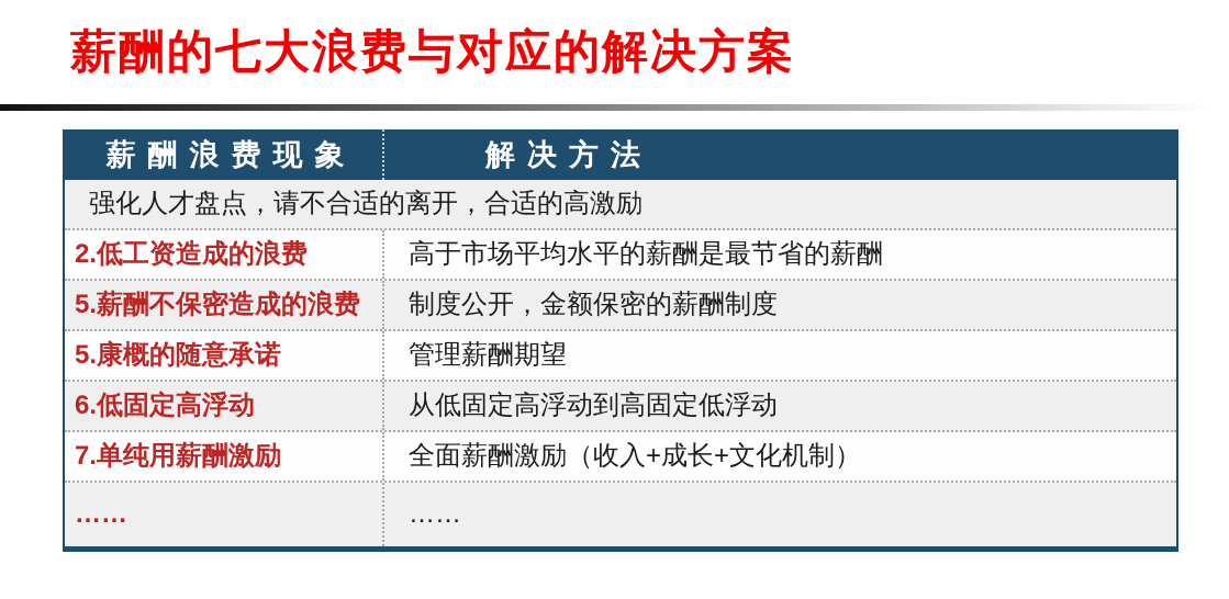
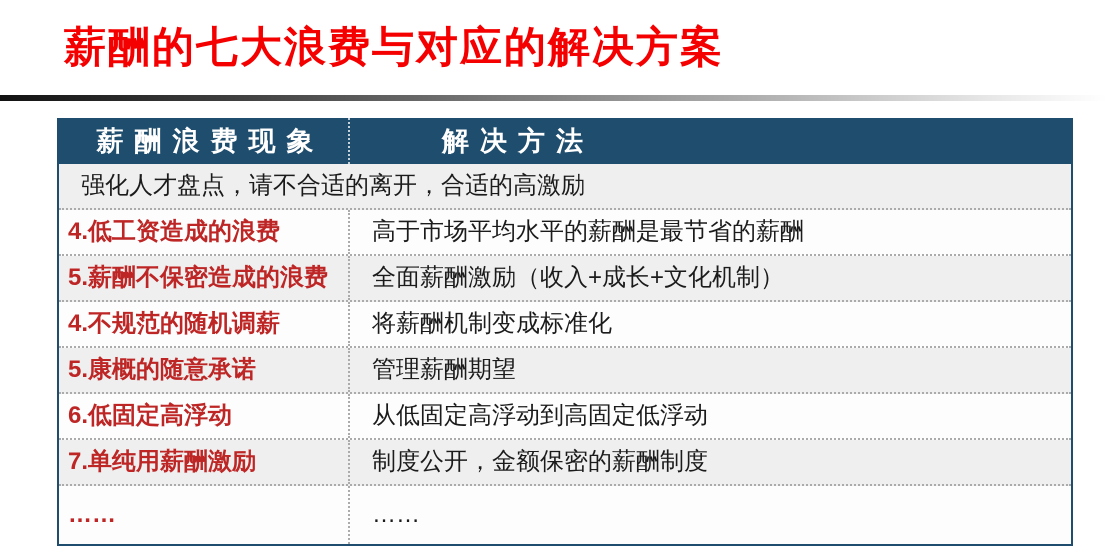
  薪酬的七大浪费与对应的解决方案
  薪酬浪费现象
  解决方法
  强化人才盘点，请不合适的离开，合适的高激励
- 2.低工资造成的浪费
+ 4.低工资造成的浪费
  高于市场平均水平的薪酬是最节省的薪酬
  5.薪酬不保密造成的浪费
- 制度公开，金额保密的薪酬制度
+ 全面薪酬激励（收入+成长+文化机制）
+ 4.不规范的随机调薪
+ 将薪酬机制变成标准化
  5.康概的随意承诺
  管理薪酬期望
  6.低固定高浮动
  从低固定高浮动到高固定低浮动
  7.单纯用薪酬激励
- 全面薪酬激励（收入+成长+文化机制）
+ 制度公开，金额保密的薪酬制度
  ……
  ……
